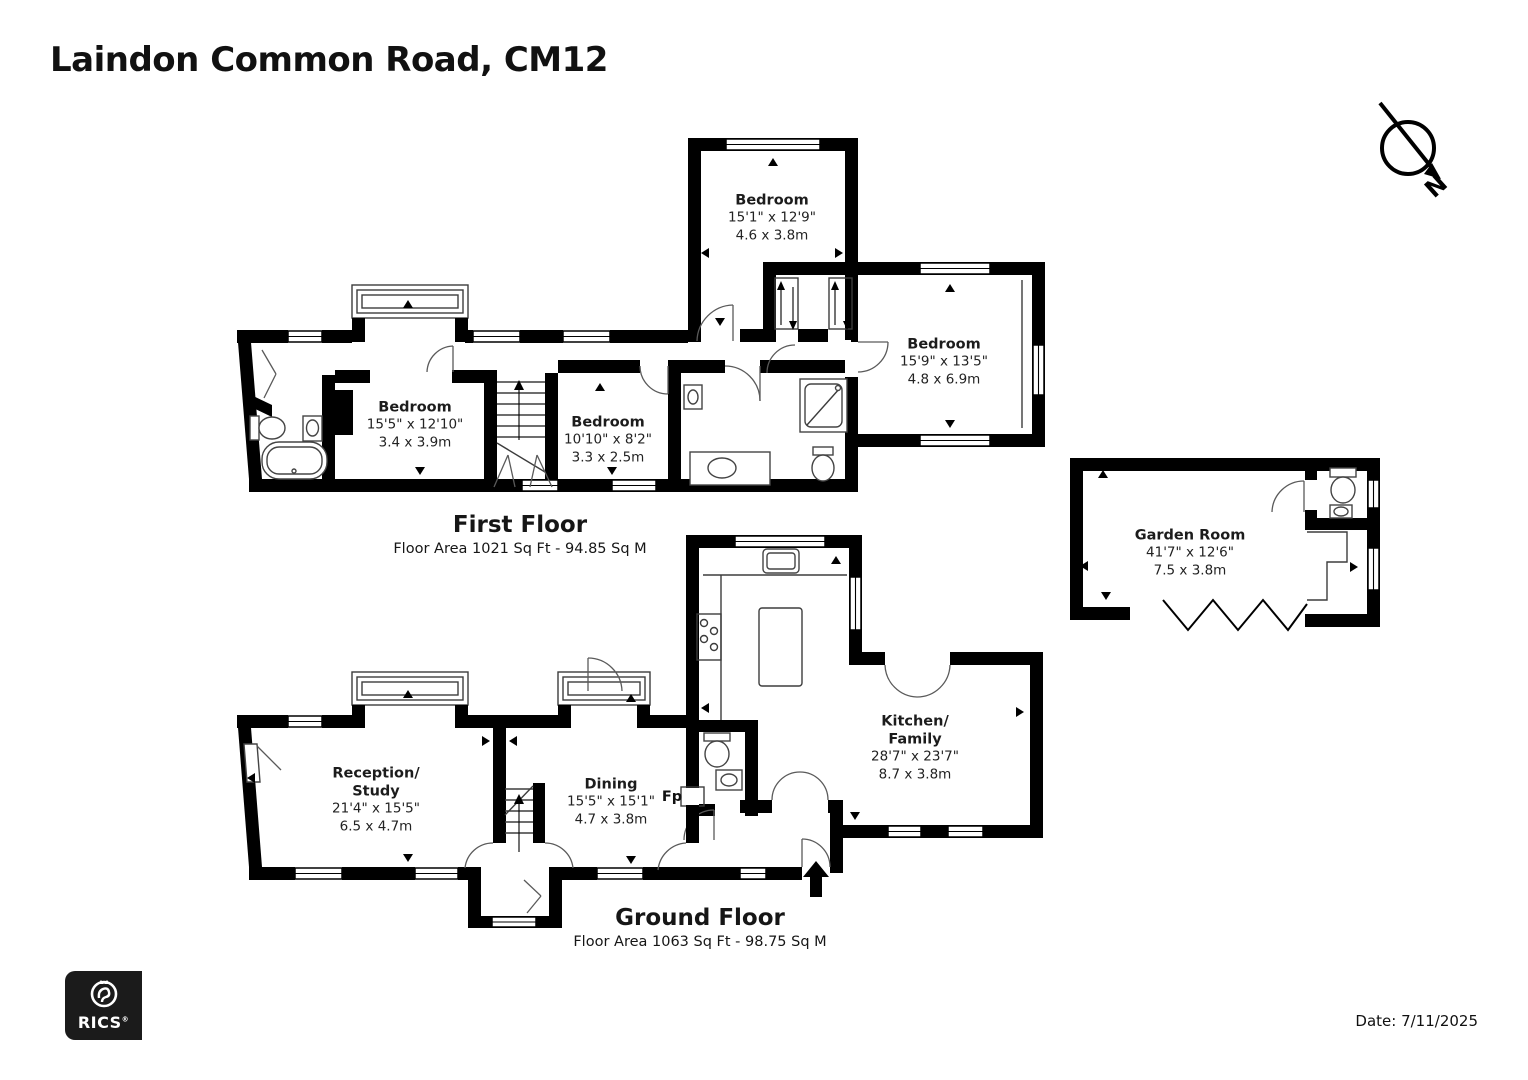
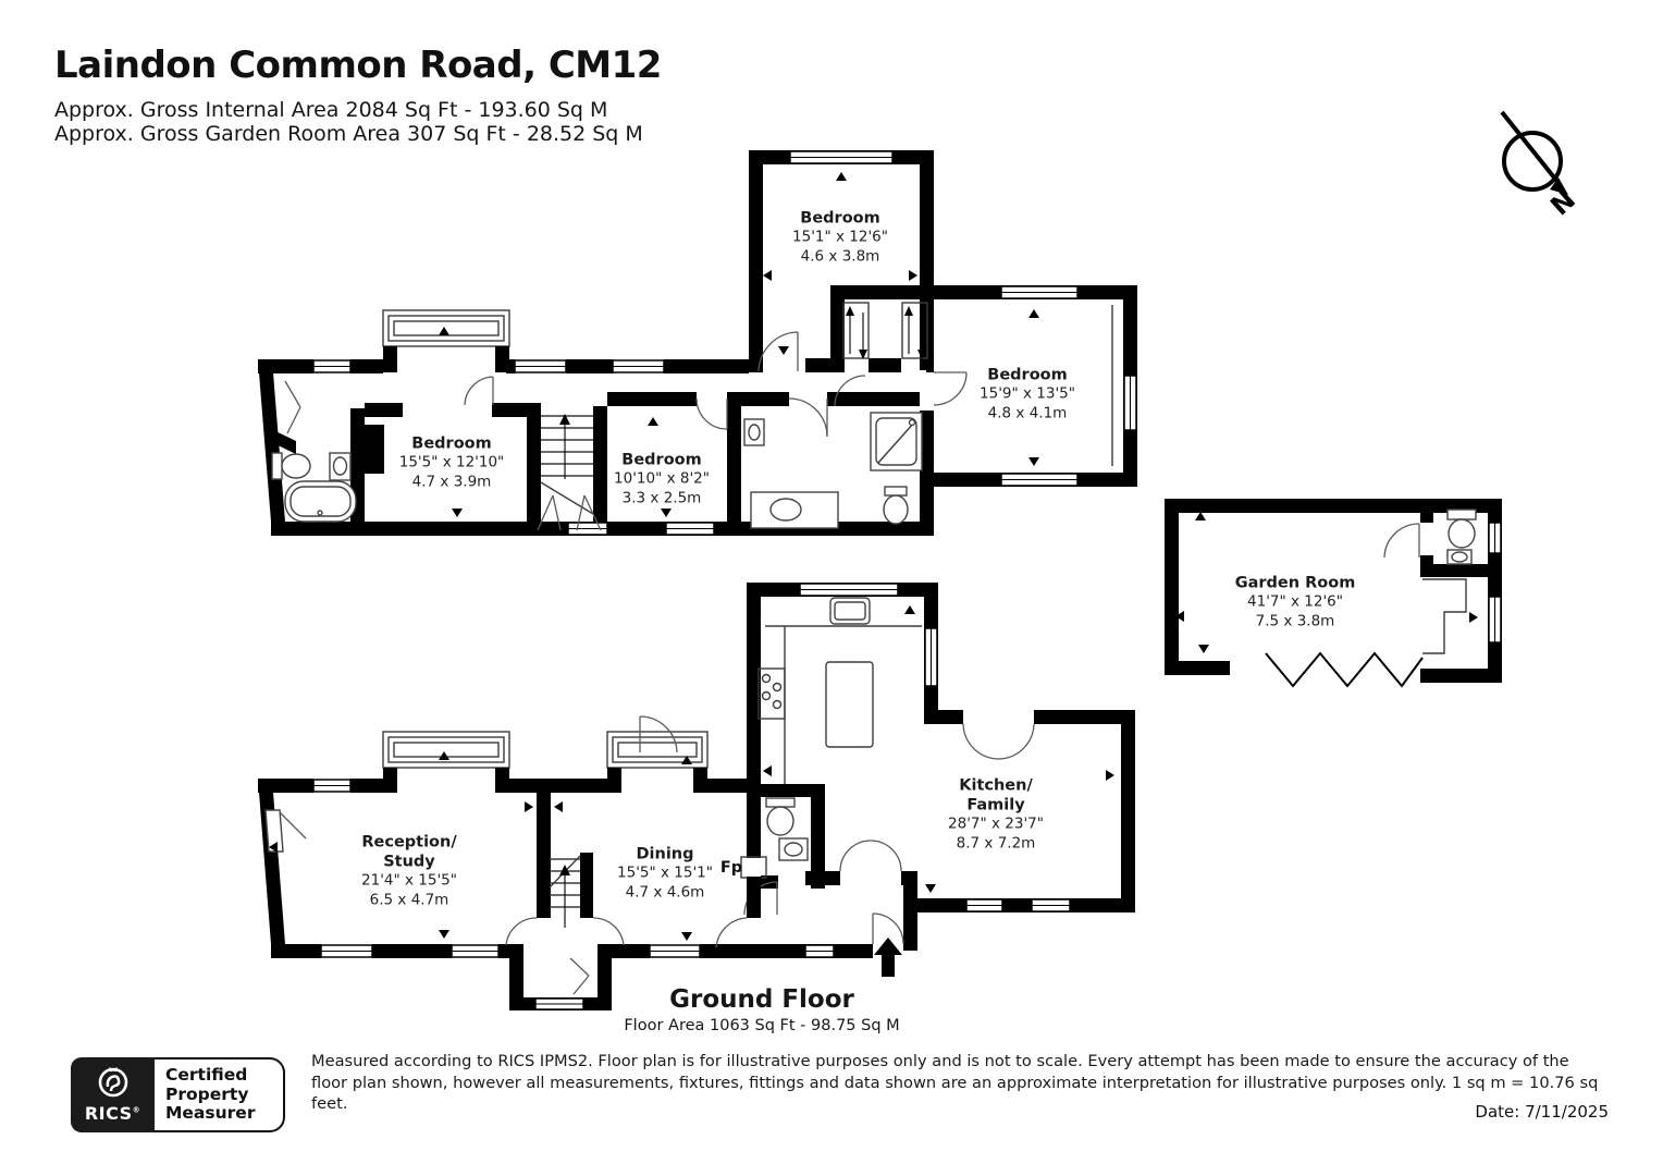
  Laindon Common Road, CM12
+ Approx. Gross Internal Area 2084 Sq Ft - 193.60 Sq M
+ Approx. Gross Garden Room Area 307 Sq Ft - 28.52 Sq M
  Bedroom
- 15'1" x 12'9"
+ 15'1" x 12'6"
  4.6 x 3.8m
  Bedroom
  15'9" x 13'5"
- 4.8 x 6.9m
+ 4.8 x 4.1m
  Bedroom
  15'5" x 12'10"
- 3.4 x 3.9m
+ 4.7 x 3.9m
  Bedroom
  10'10" x 8'2"
  3.3 x 2.5m
  Garden Room
  41'7" x 12'6"
  7.5 x 3.8m
  Reception/
  Study
  21'4" x 15'5"
  6.5 x 4.7m
  Dining
  15'5" x 15'1"
- 4.7 x 3.8m
+ 4.7 x 4.6m
  Kitchen/
  Family
  28'7" x 23'7"
- 8.7 x 3.8m
+ 8.7 x 7.2m
  Fp
- First Floor
- Floor Area 1021 Sq Ft - 94.85 Sq M
  Ground Floor
  Floor Area 1063 Sq Ft - 98.75 Sq M
  RICS®
+ Certified
+ Property
+ Measurer
+ Measured according to RICS IPMS2. Floor plan is for illustrative purposes only and is not to scale. Every attempt has been made to ensure the accuracy of the floor plan shown, however all measurements, fixtures, fittings and data shown are an approximate interpretation for illustrative purposes only. 1 sq m = 10.76 sq feet.
  Date: 7/11/2025
